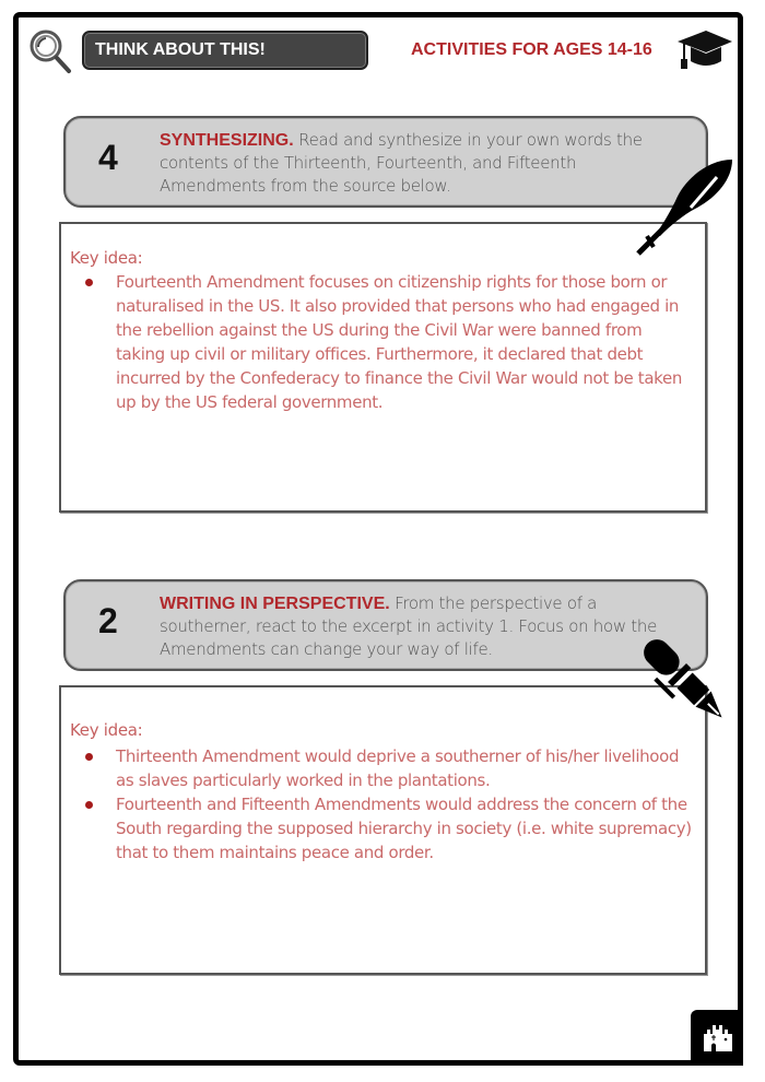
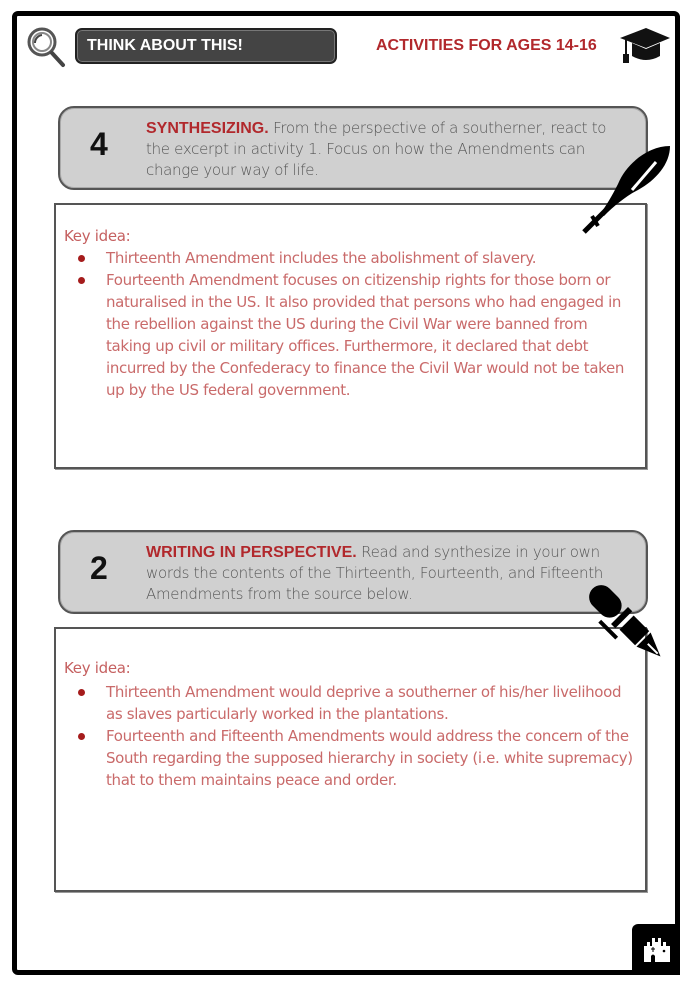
  THINK ABOUT THIS!
  ACTIVITIES FOR AGES 14-16
  4
- SYNTHESIZING. Read and synthesize in your own words the contents of the Thirteenth, Fourteenth, and Fifteenth Amendments from the source below.
+ SYNTHESIZING. From the perspective of a southerner, react to the excerpt in activity 1. Focus on how the Amendments can change your way of life.
  Key idea:
+ Thirteenth Amendment includes the abolishment of slavery.
  Fourteenth Amendment focuses on citizenship rights for those born or naturalised in the US. It also provided that persons who had engaged in the rebellion against the US during the Civil War were banned from taking up civil or military offices. Furthermore, it declared that debt incurred by the Confederacy to finance the Civil War would not be taken up by the US federal government.
  2
- WRITING IN PERSPECTIVE. From the perspective of a southerner, react to the excerpt in activity 1. Focus on how the Amendments can change your way of life.
+ WRITING IN PERSPECTIVE. Read and synthesize in your own words the contents of the Thirteenth, Fourteenth, and Fifteenth Amendments from the source below.
  Key idea:
  Thirteenth Amendment would deprive a southerner of his/her livelihood as slaves particularly worked in the plantations.
  Fourteenth and Fifteenth Amendments would address the concern of the South regarding the supposed hierarchy in society (i.e. white supremacy) that to them maintains peace and order.
